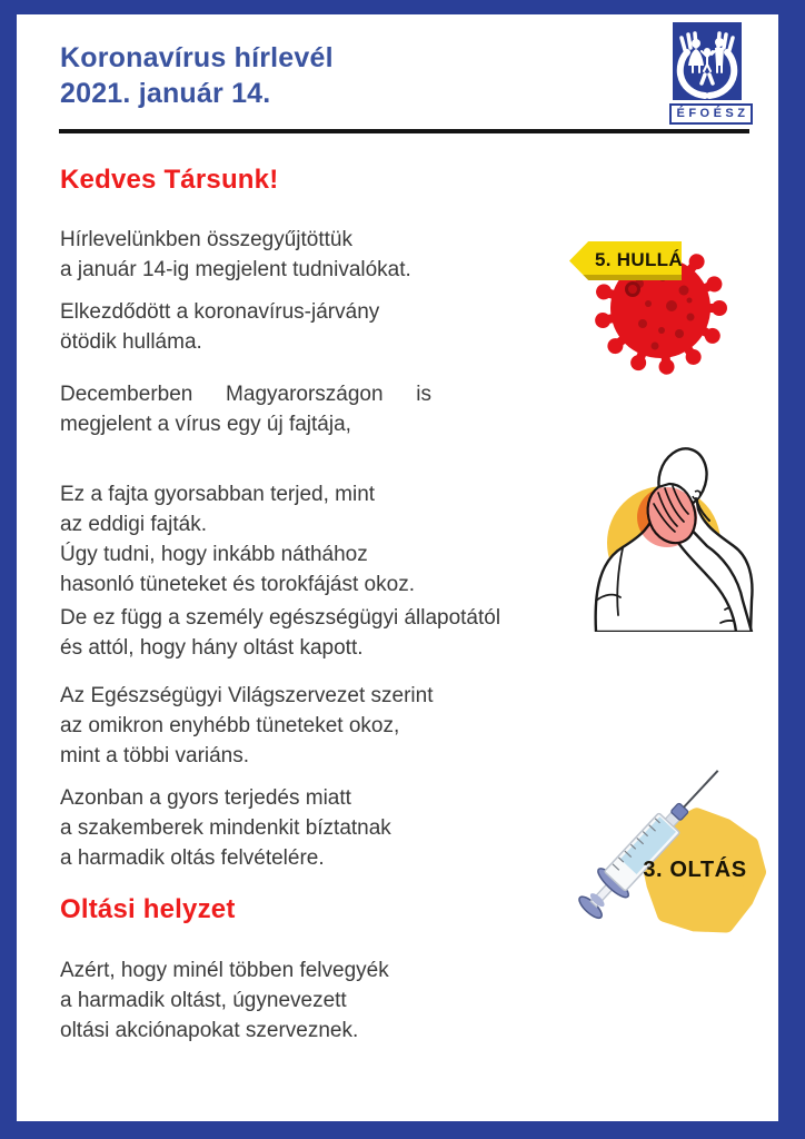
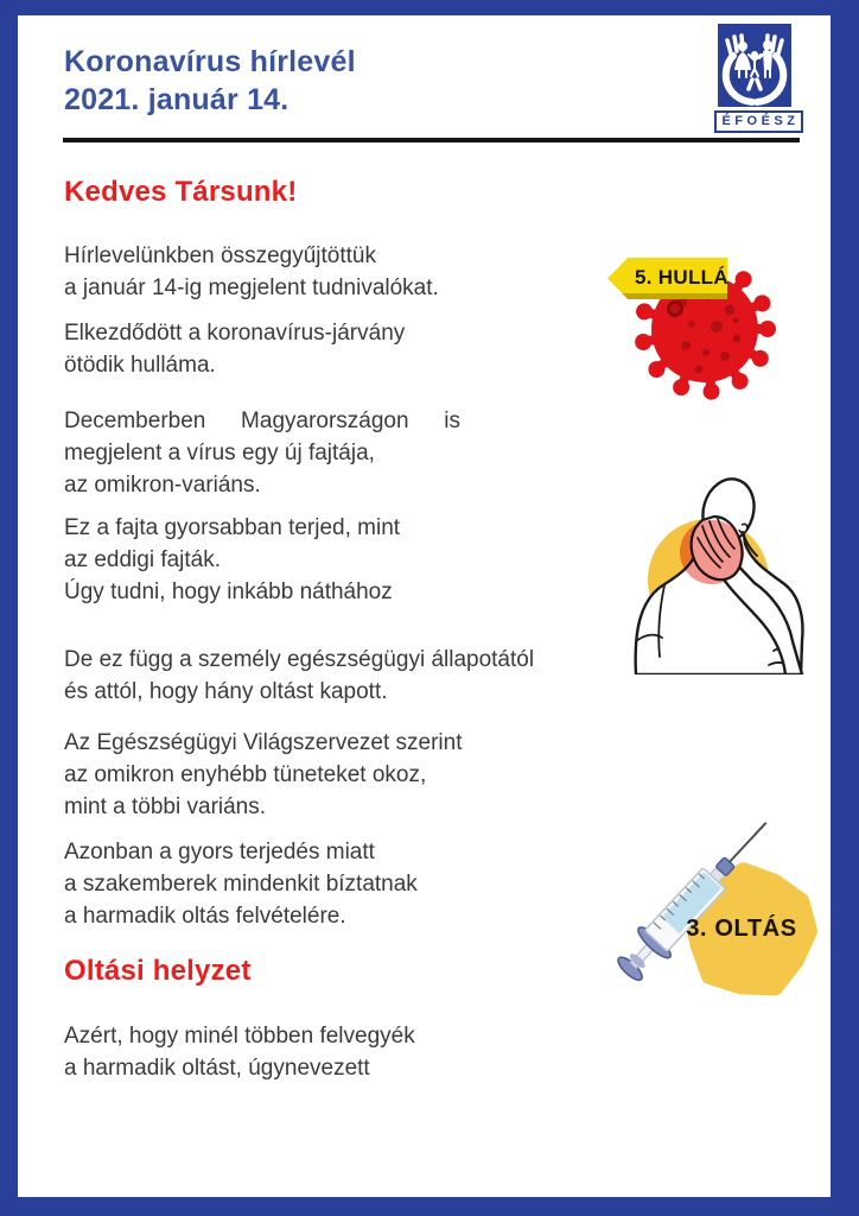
  Koronavírus hírlevél
  2021. január 14.
  ÉFOÉSZ
  Kedves Társunk!
  Hírlevelünkben összegyűjtöttük
  a január 14-ig megjelent tudnivalókat.
  Elkezdődött a koronavírus-járvány
  ötödik hulláma.
  Decemberben Magyarországon is
  megjelent a vírus egy új fajtája,
+ az omikron-variáns.
  Ez a fajta gyorsabban terjed, mint
  az eddigi fajták.
  Úgy tudni, hogy inkább náthához
- hasonló tüneteket és torokfájást okoz.
  De ez függ a személy egészségügyi állapotától
  és attól, hogy hány oltást kapott.
  Az Egészségügyi Világszervezet szerint
  az omikron enyhébb tüneteket okoz,
  mint a többi variáns.
  Azonban a gyors terjedés miatt
  a szakemberek mindenkit bíztatnak
  a harmadik oltás felvételére.
  Oltási helyzet
  Azért, hogy minél többen felvegyék
  a harmadik oltást, úgynevezett
- oltási akciónapokat szerveznek.
  5. HULLÁ
  3. OLTÁS
